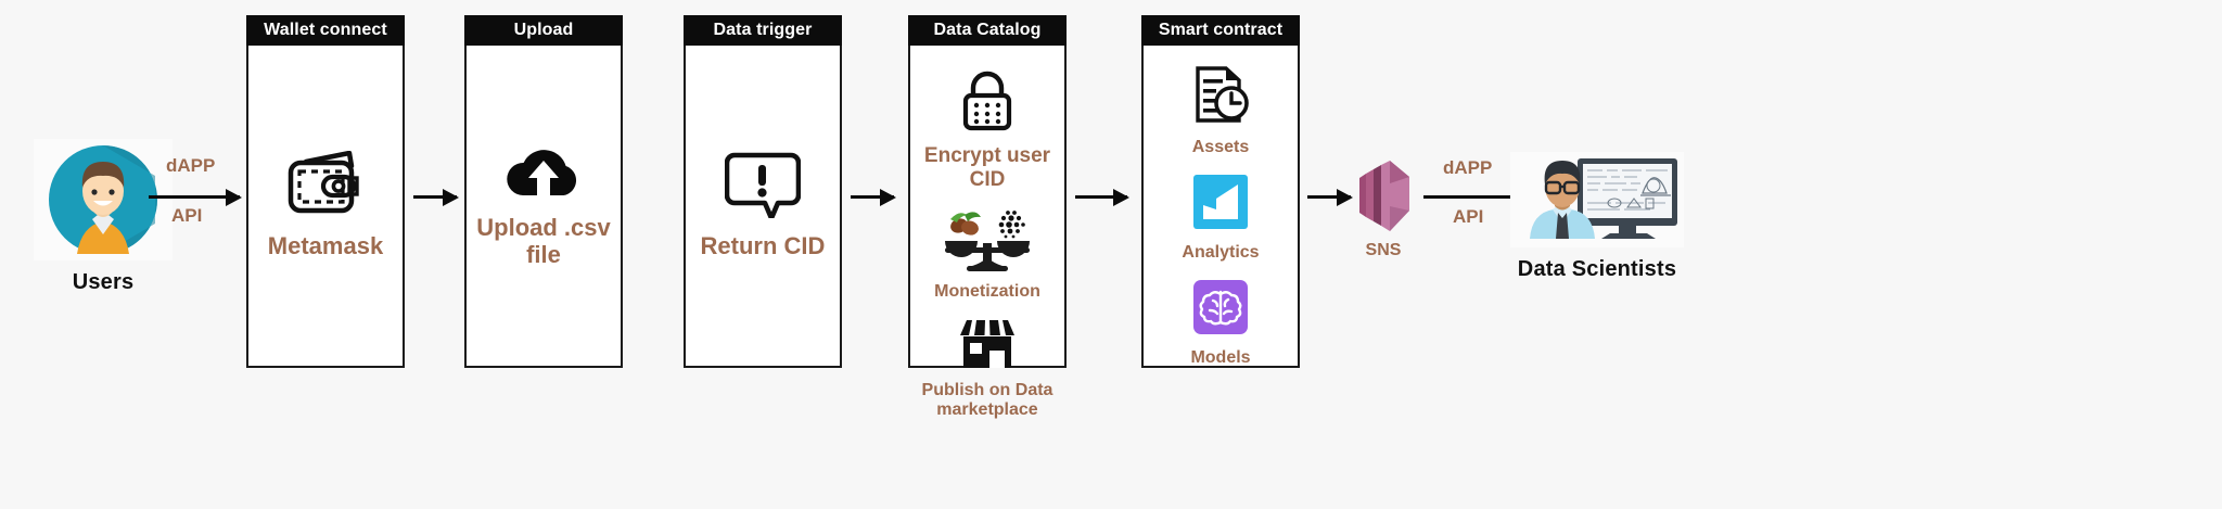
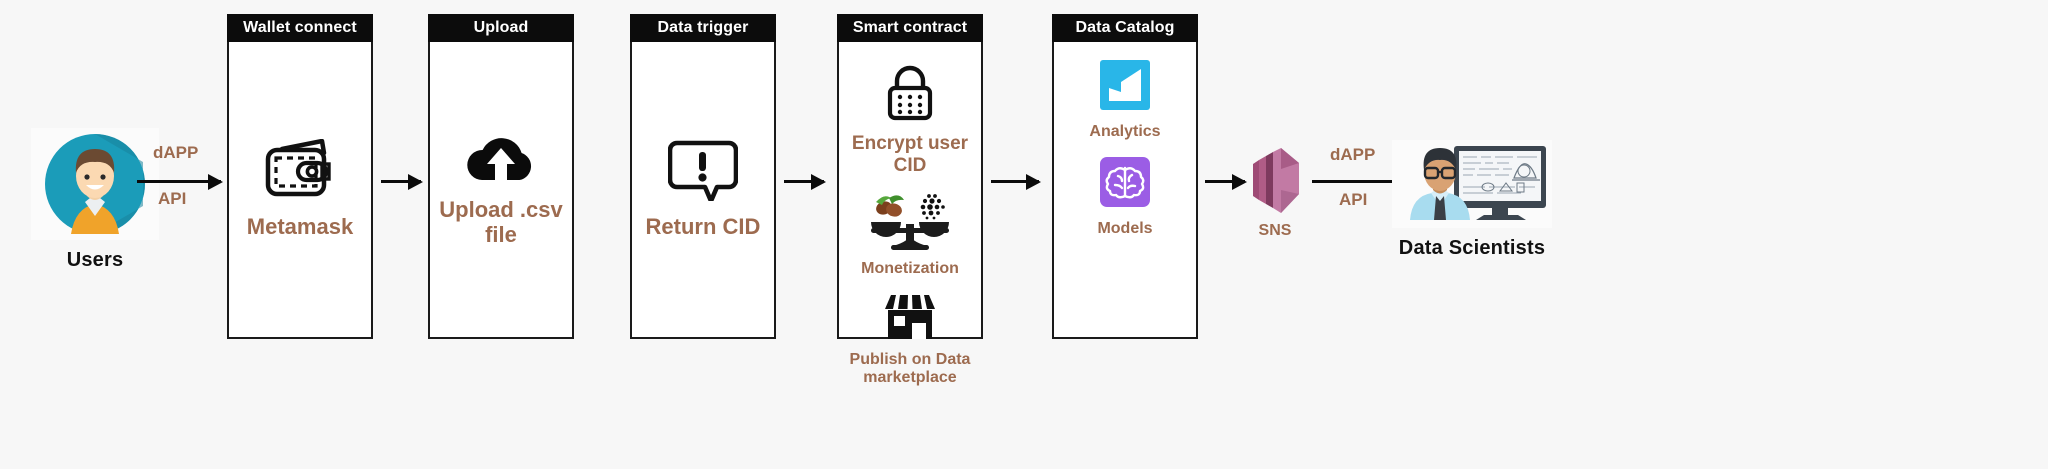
  Users
  dAPP
  API
  Wallet connect
  Metamask
  Upload
  Upload .csv file
  Data trigger
  Return CID
- Data Catalog
+ Smart contract
  Encrypt user CID
  Monetization
  Publish on Data marketplace
- Smart contract
+ Data Catalog
- Assets
  Analytics
  Models
  SNS
  dAPP
  API
  Data Scientists
